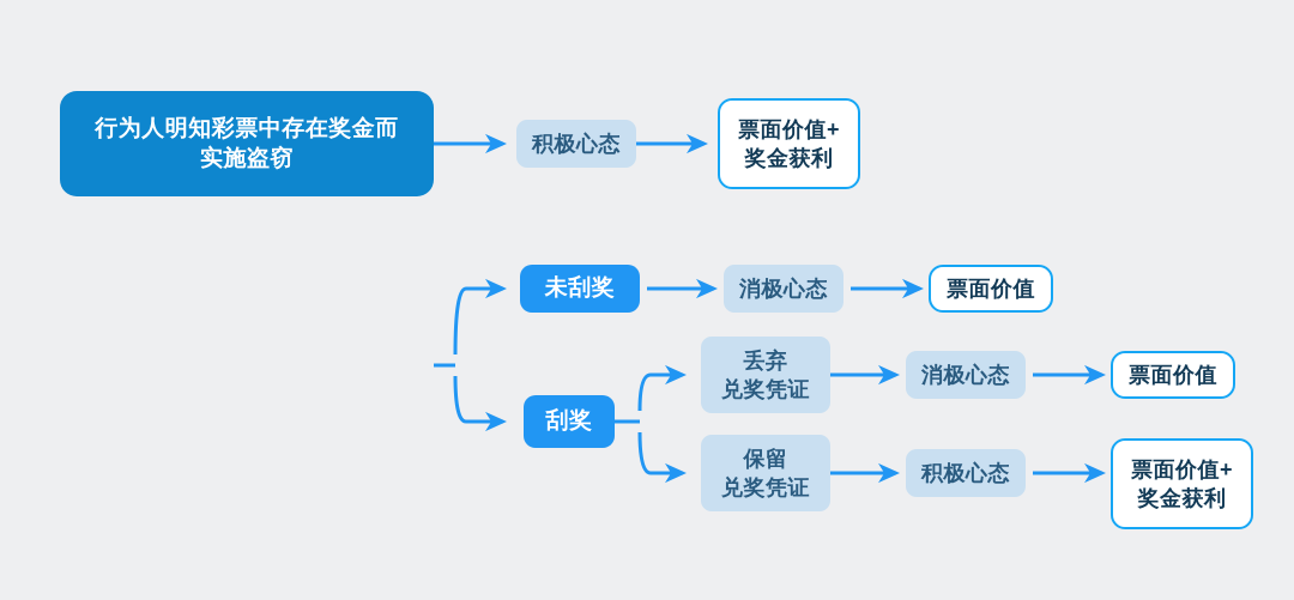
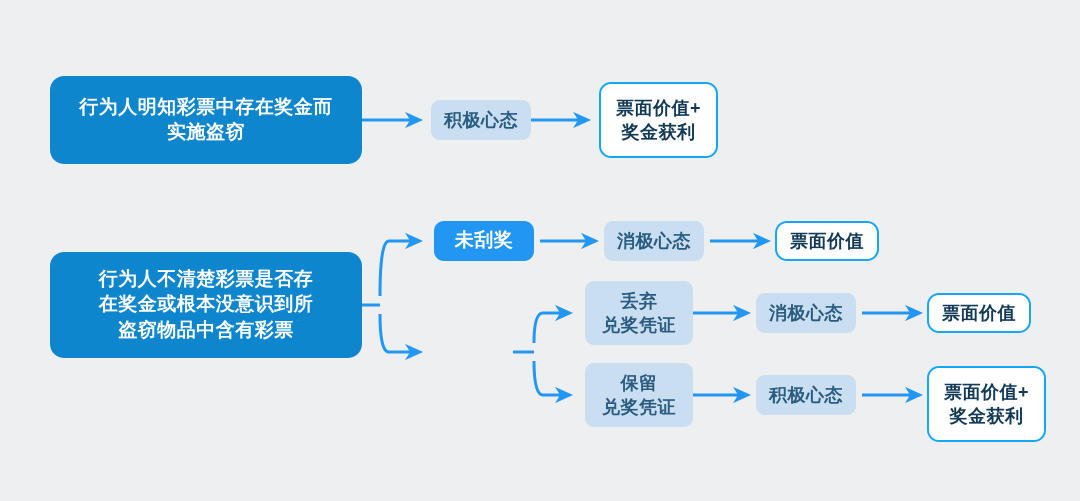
  行为人明知彩票中存在奖金而
  实施盗窃
  积极心态
  票面价值+
  奖金获利
+ 行为人不清楚彩票是否存
+ 在奖金或根本没意识到所
+ 盗窃物品中含有彩票
  未刮奖
- 刮奖
  消极心态
  票面价值
  丢弃
  兑奖凭证
  保留
  兑奖凭证
  消极心态
  票面价值
  积极心态
  票面价值+
  奖金获利
